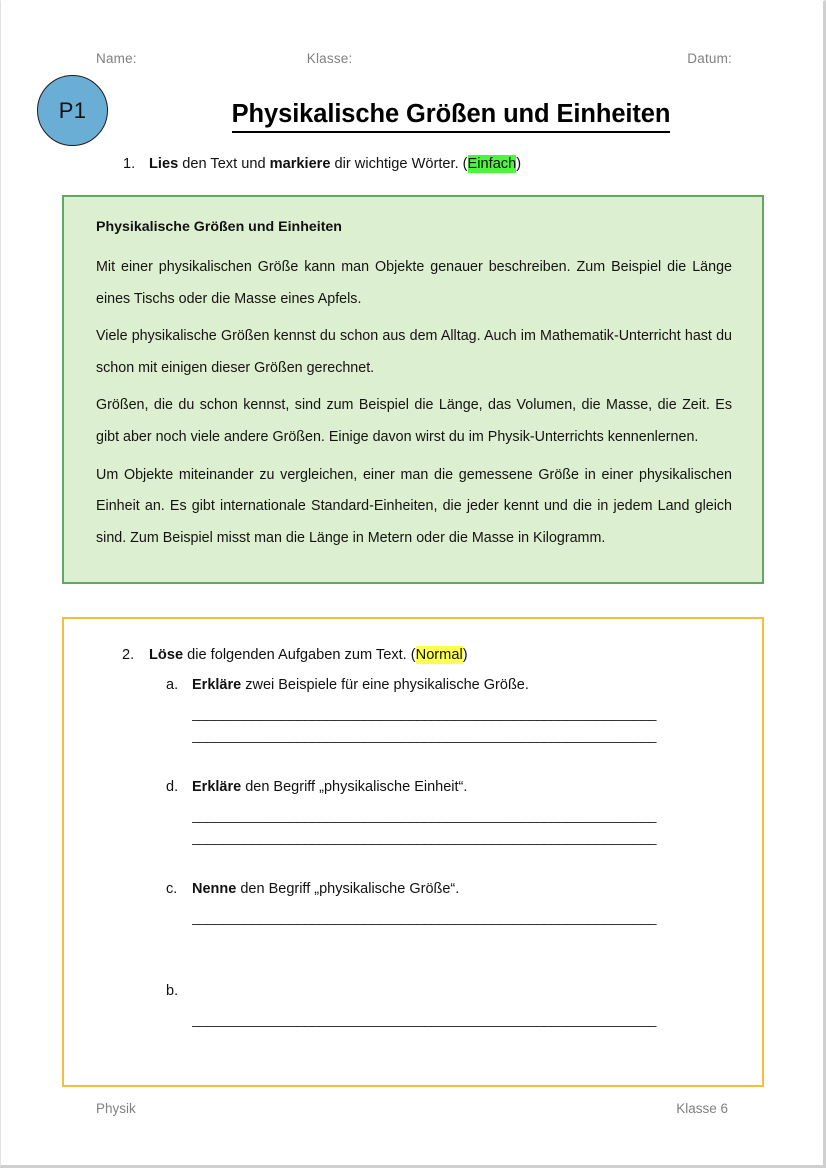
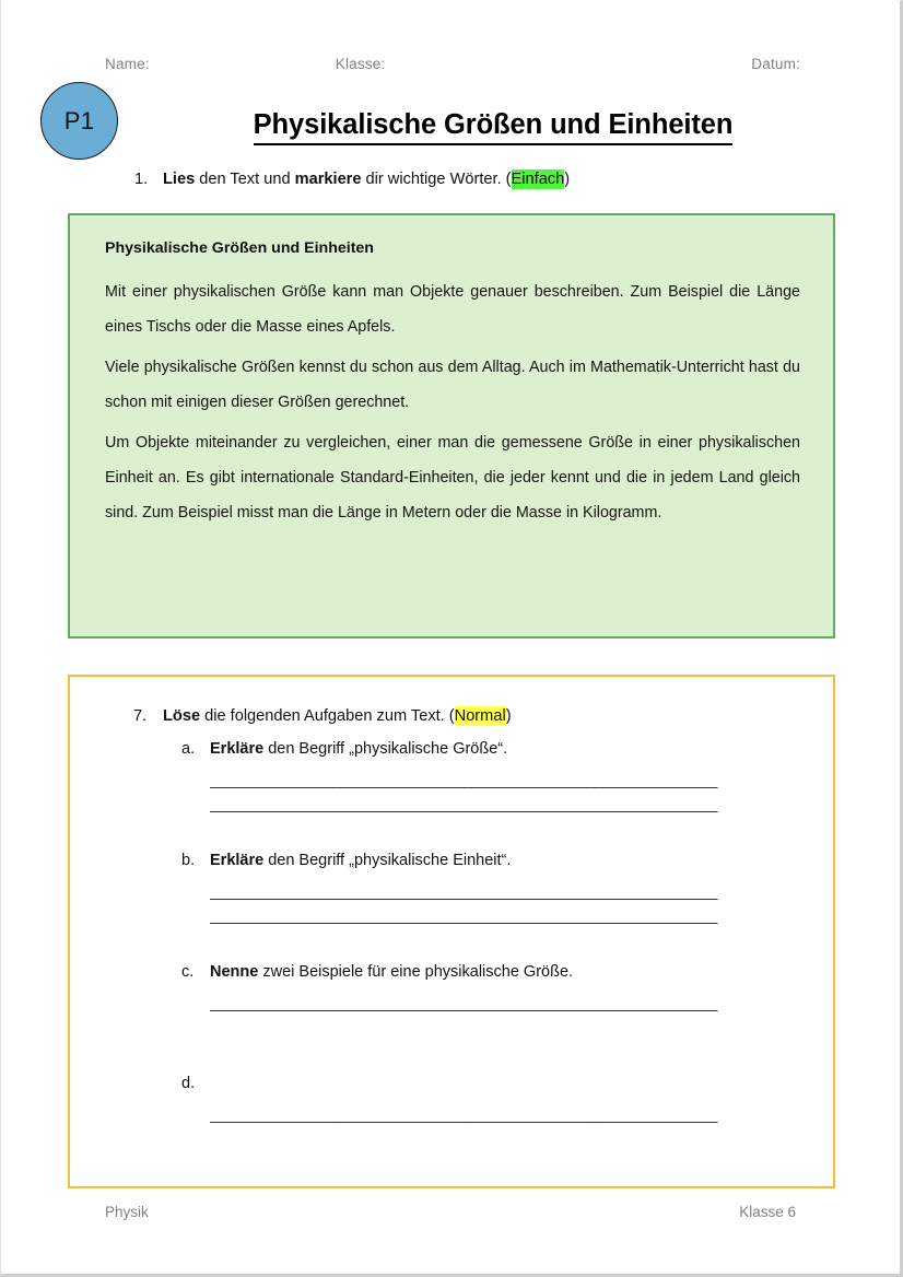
  Name:
  Klasse:
  Datum:
  P1
  Physikalische Größen und Einheiten
  1.
  Lies den Text und markiere dir wichtige Wörter. (Einfach)
  Physikalische Größen und Einheiten
  Mit einer physikalischen Größe kann man Objekte genauer beschreiben. Zum Beispiel die Länge eines Tischs oder die Masse eines Apfels.
  Viele physikalische Größen kennst du schon aus dem Alltag. Auch im Mathematik-Unterricht hast du schon mit einigen dieser Größen gerechnet.
- Größen, die du schon kennst, sind zum Beispiel die Länge, das Volumen, die Masse, die Zeit. Es gibt aber noch viele andere Größen. Einige davon wirst du im Physik-Unterrichts kennenlernen.
  Um Objekte miteinander zu vergleichen, einer man die gemessene Größe in einer physikalischen Einheit an. Es gibt internationale Standard-Einheiten, die jeder kennt und die in jedem Land gleich sind. Zum Beispiel misst man die Länge in Metern oder die Masse in Kilogramm.
- 2.
+ 7.
  Löse die folgenden Aufgaben zum Text. (Normal)
  a.
- Erkläre zwei Beispiele für eine physikalische Größe.
+ Erkläre den Begriff „physikalische Größe“.
  ______________________________________________________________
  ______________________________________________________________
- d.
+ b.
  Erkläre den Begriff „physikalische Einheit“.
  ______________________________________________________________
  ______________________________________________________________
  c.
- Nenne den Begriff „physikalische Größe“.
+ Nenne zwei Beispiele für eine physikalische Größe.
  ______________________________________________________________
- b.
+ d.
  ______________________________________________________________
  Physik
  Klasse 6
